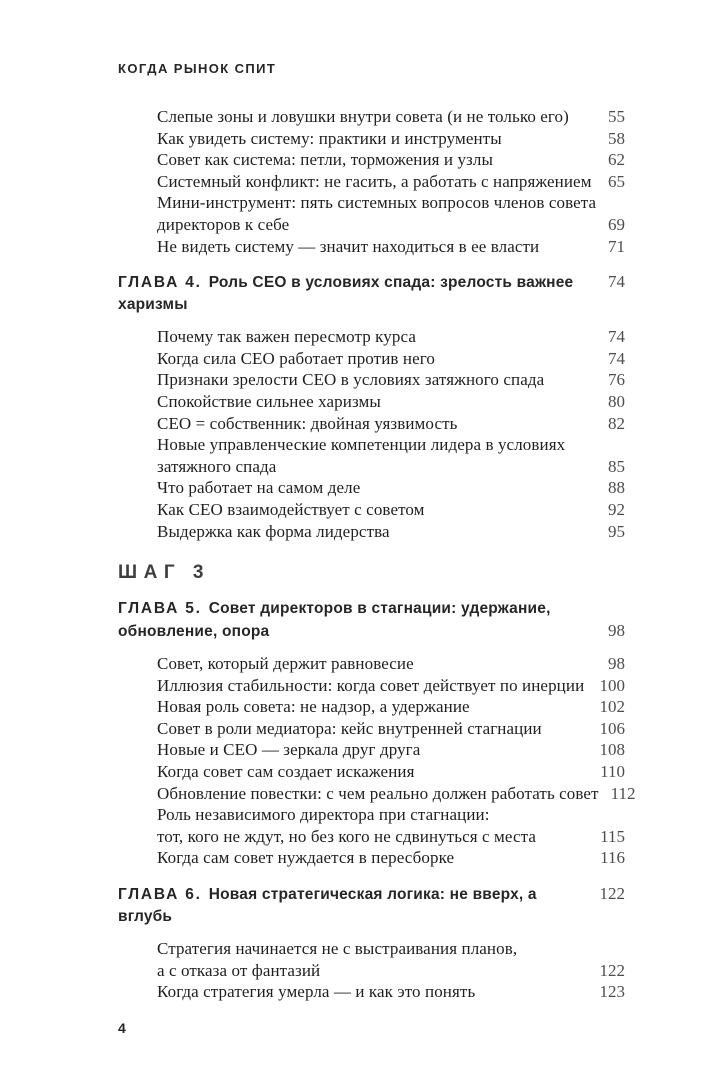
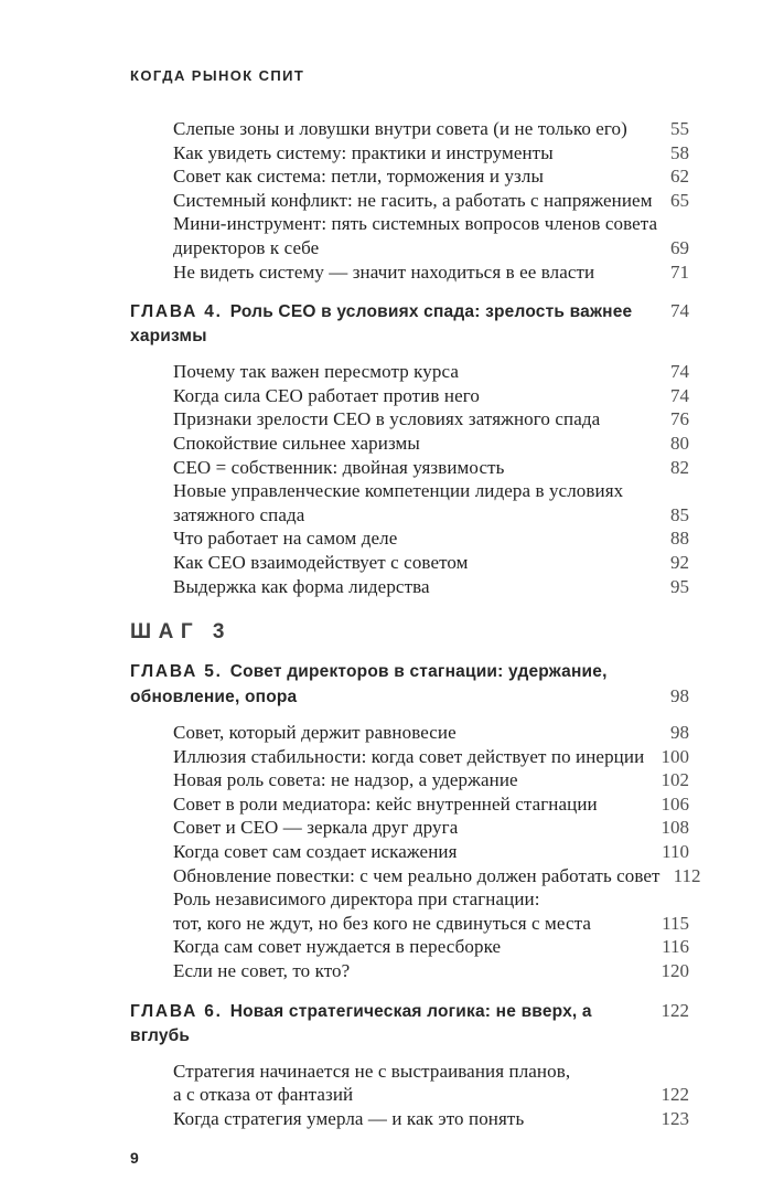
  КОГДА РЫНОК СПИТ
  Слепые зоны и ловушки внутри совета (и не только его)
  55
  Как увидеть систему: практики и инструменты
  58
  Совет как система: петли, торможения и узлы
  62
  Системный конфликт: не гасить, а работать с напряжением
  65
  Мини-инструмент: пять системных вопросов членов совета
  директоров к себе
  69
  Не видеть систему — значит находиться в ее власти
  71
  ГЛАВА 4. Роль CEO в условиях спада: зрелость важнее харизмы
  74
  Почему так важен пересмотр курса
  74
  Когда сила CEO работает против него
  74
  Признаки зрелости CEO в условиях затяжного спада
  76
  Спокойствие сильнее харизмы
  80
  CEO = собственник: двойная уязвимость
  82
  Новые управленческие компетенции лидера в условиях
  затяжного спада
  85
  Что работает на самом деле
  88
  Как CEO взаимодействует с советом
  92
  Выдержка как форма лидерства
  95
  ШАГ 3
  ГЛАВА 5. Совет директоров в стагнации: удержание,
  обновление, опора
  98
  Совет, который держит равновесие
  98
  Иллюзия стабильности: когда совет действует по инерции
  100
  Новая роль совета: не надзор, а удержание
  102
  Совет в роли медиатора: кейс внутренней стагнации
  106
- Новые и CEO — зеркала друг друга
+ Совет и CEO — зеркала друг друга
  108
  Когда совет сам создает искажения
  110
  Обновление повестки: с чем реально должен работать совет
  112
  Роль независимого директора при стагнации:
  тот, кого не ждут, но без кого не сдвинуться с места
  115
  Когда сам совет нуждается в пересборке
  116
+ Если не совет, то кто?
+ 120
  ГЛАВА 6. Новая стратегическая логика: не вверх, а вглубь
  122
  Стратегия начинается не с выстраивания планов,
  а с отказа от фантазий
  122
  Когда стратегия умерла — и как это понять
  123
- 4
+ 9
